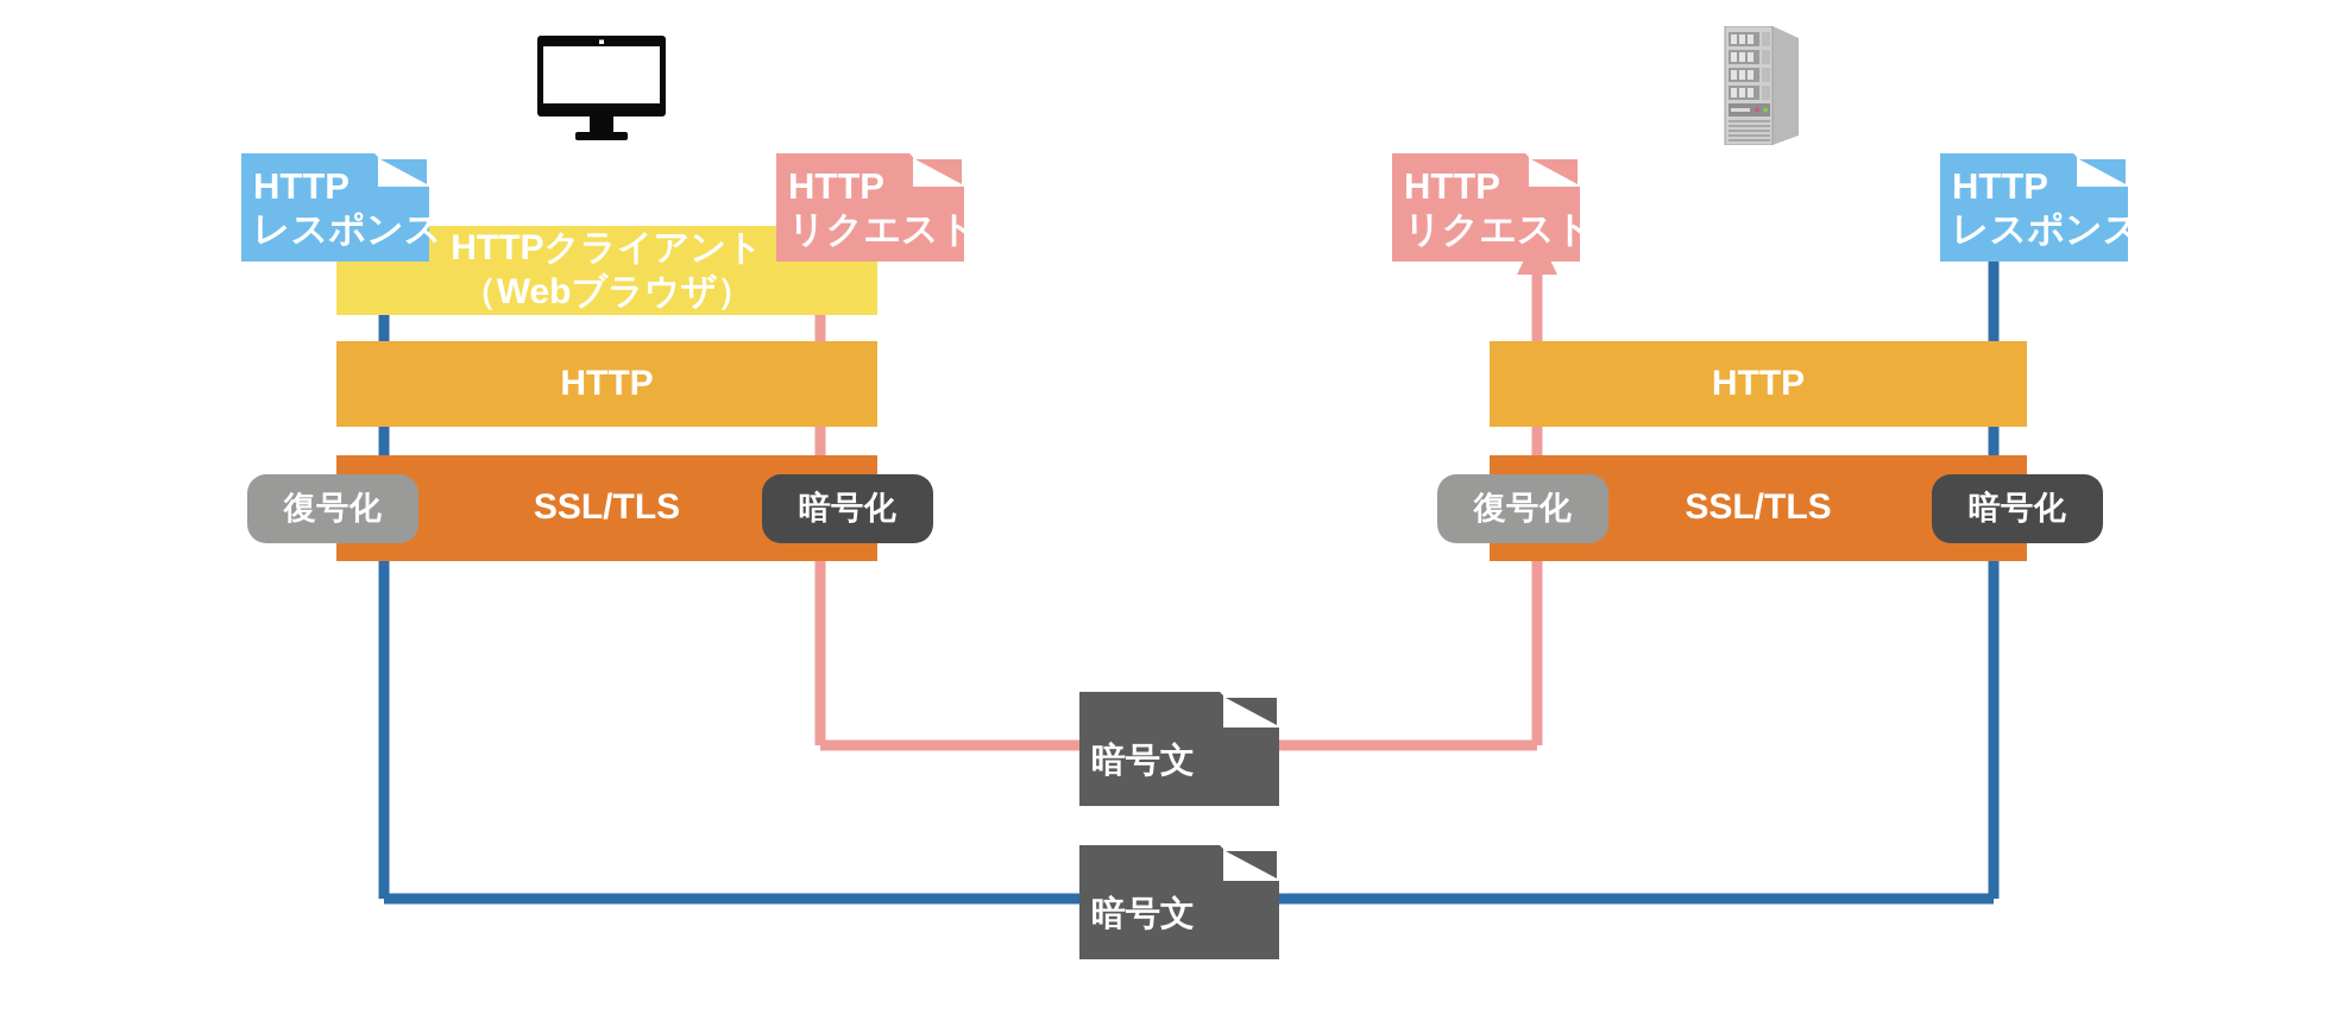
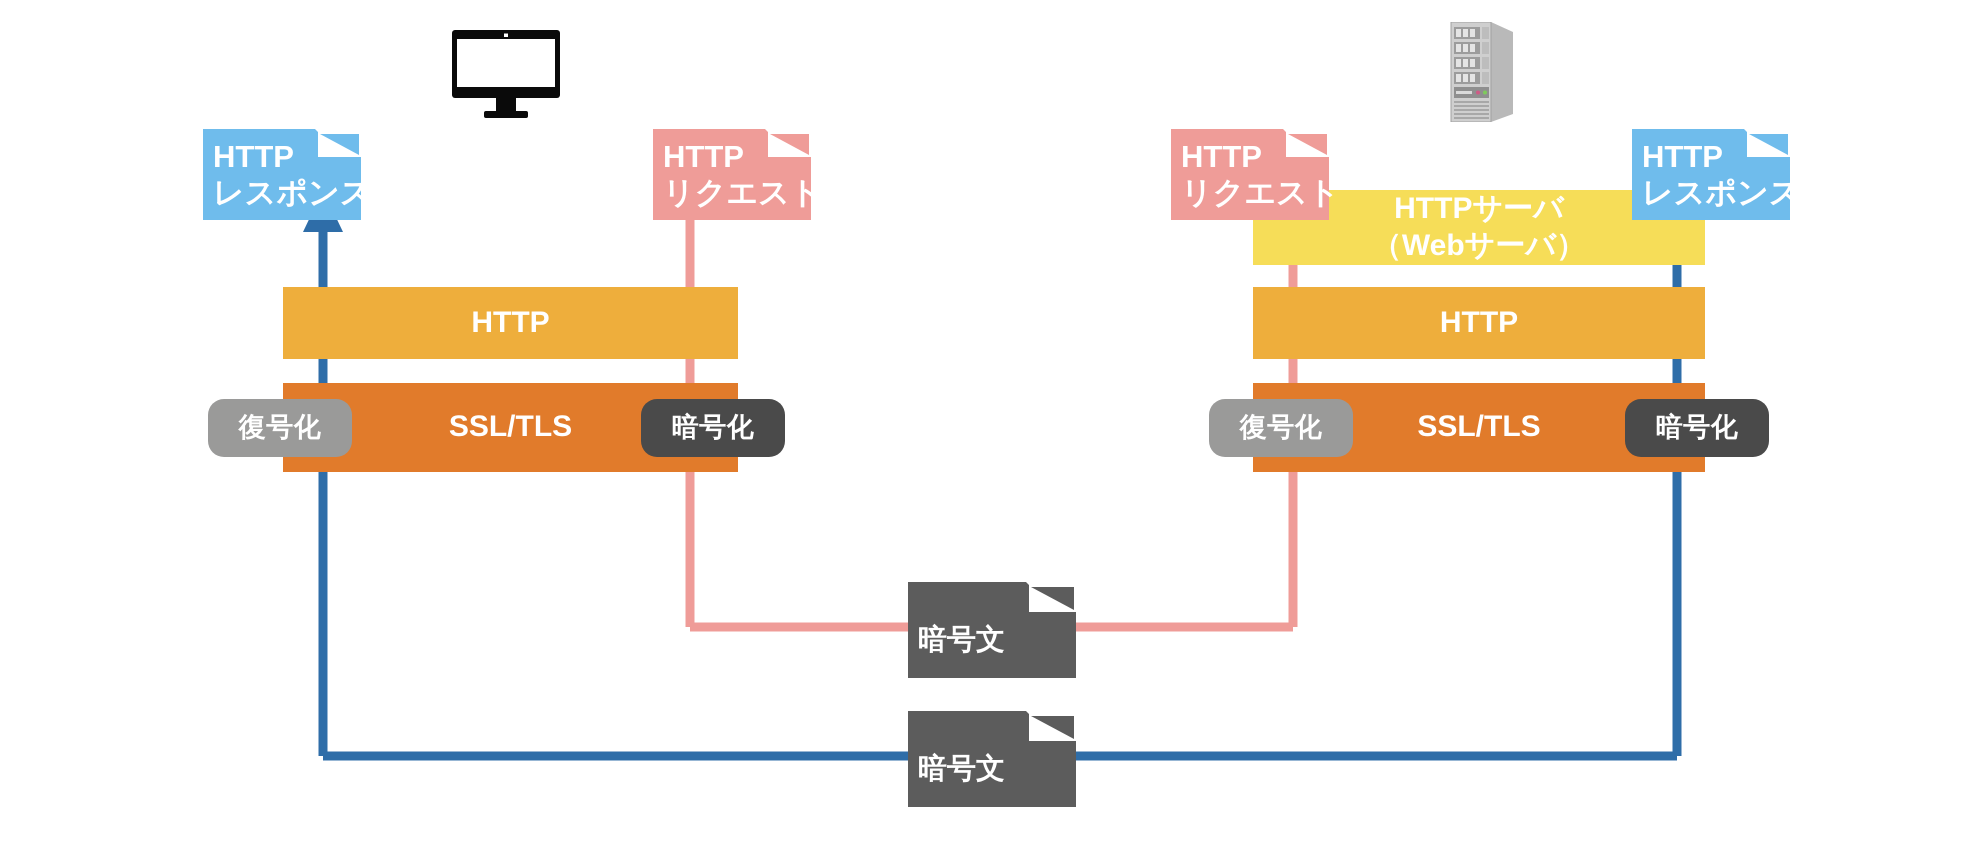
- HTTPクライアント
- （Webブラウザ）
  HTTP
  SSL/TLS
+ HTTPサーバ
+ （Webサーバ）
  HTTP
  SSL/TLS
  復号化
  暗号化
  復号化
  暗号化
  HTTP
  レスポンス
  HTTP
  リクエスト
  HTTP
  リクエスト
  HTTP
  レスポンス
  暗号文
  暗号文
